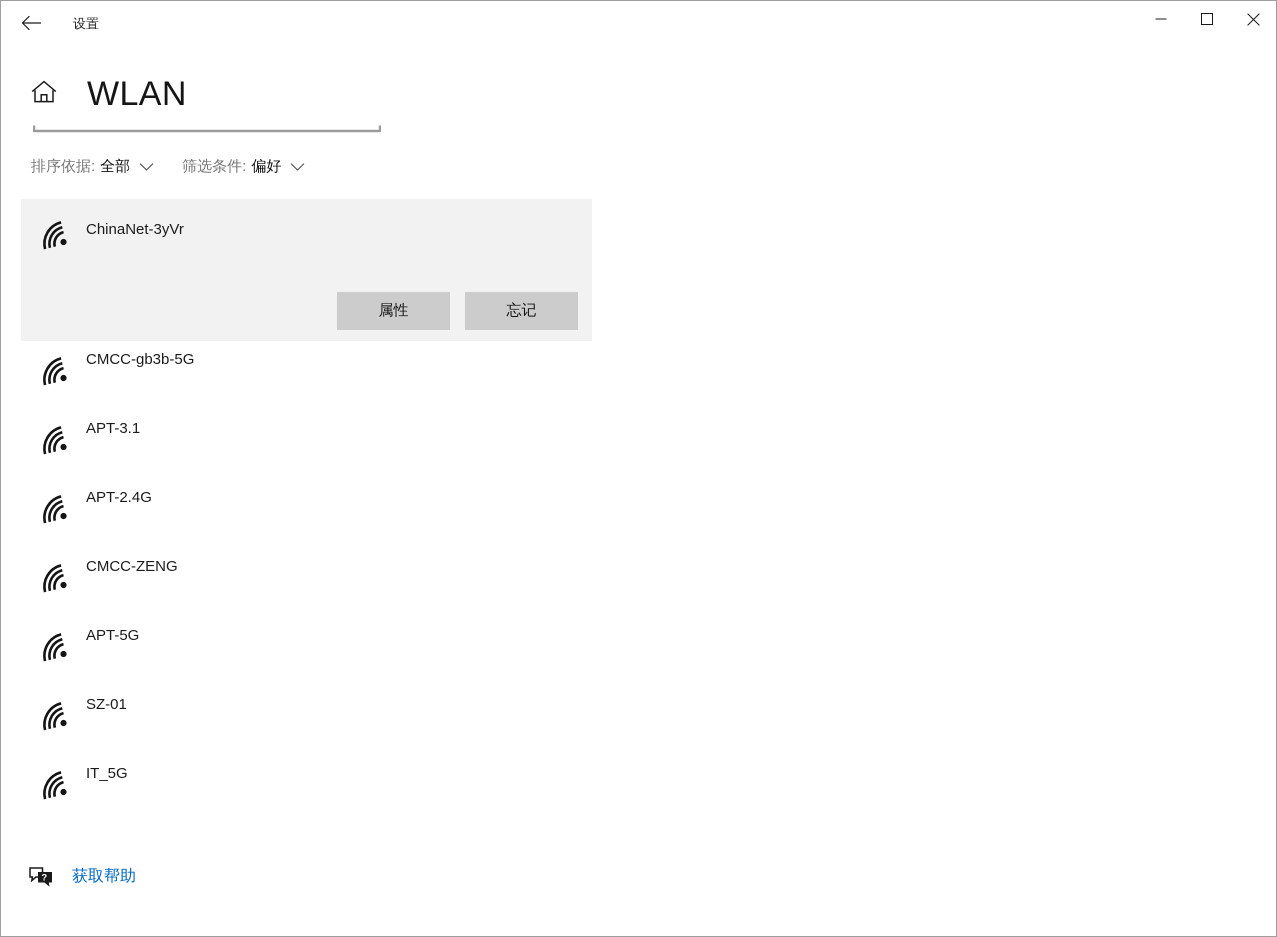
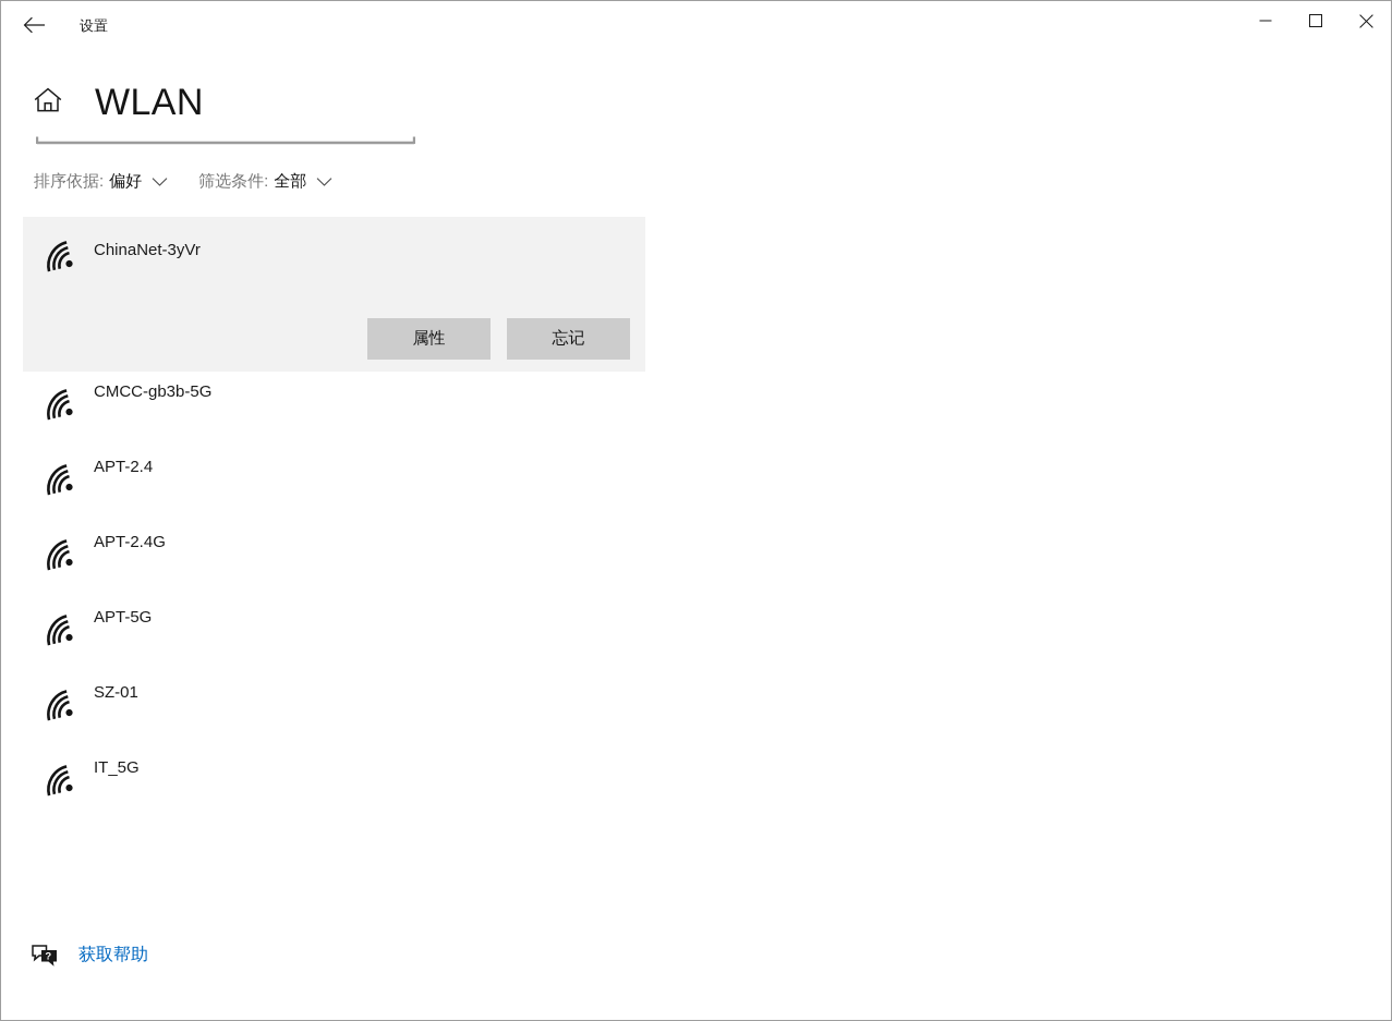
  设置
  WLAN
  排序依据:
- 全部
+ 偏好
  筛选条件:
- 偏好
+ 全部
  ChinaNet-3yVr
  属性
  忘记
  CMCC-gb3b-5G
- APT-3.1
+ APT-2.4
  APT-2.4G
- CMCC-ZENG
  APT-5G
  SZ-01
  IT_5G
  ?
  获取帮助
